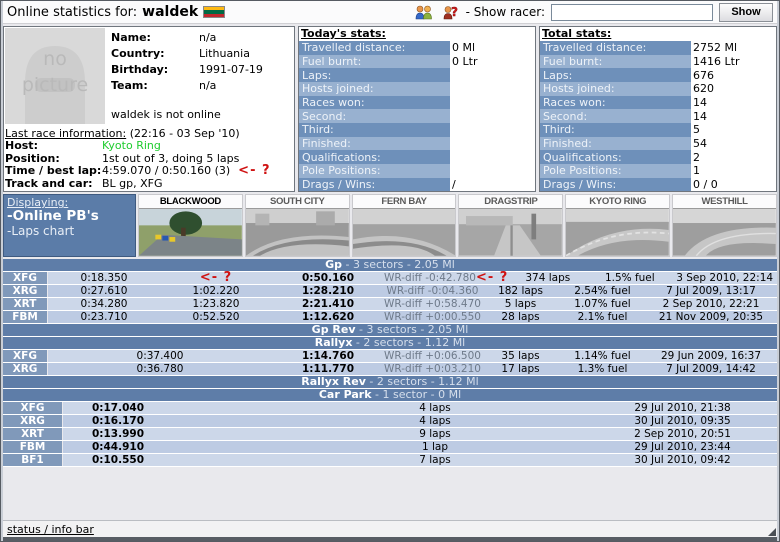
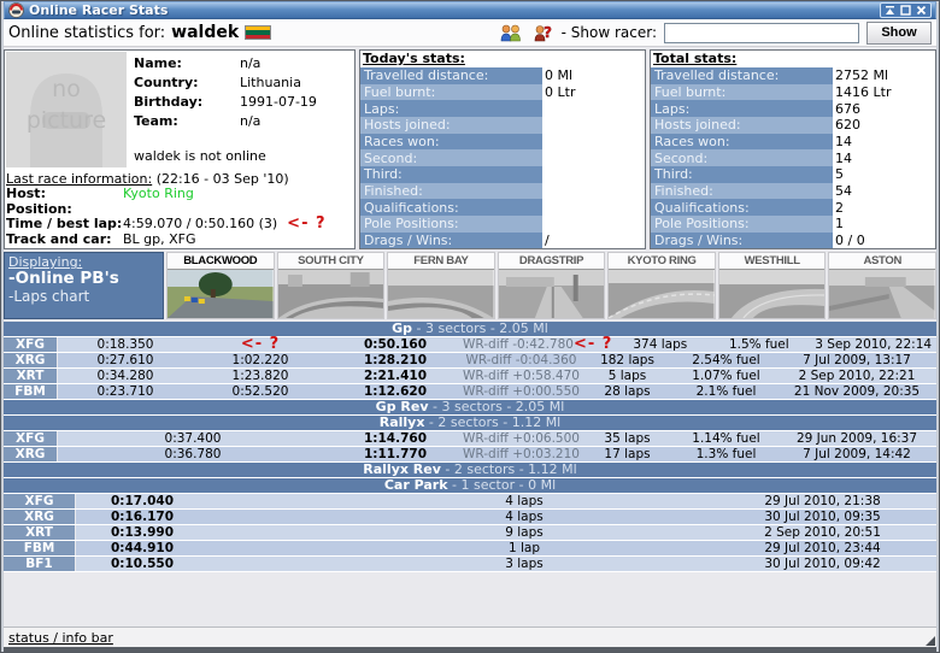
+ Online Racer Stats
  Online statistics for:
  waldek
  ?
  - Show racer:
  Show
  picture
  Name:
  n/a
  Country:
  Lithuania
  Birthday:
  1991-07-19
  Team:
  n/a
  waldek is not online
  Last race information: (22:16 - 03 Sep '10)
  Host:
  Kyoto Ring
  Position:
- 1st out of 3, doing 5 laps
  Time / best lap:
  4:59.070 / 0:50.160 (3)
  <- ?
  Track and car:
  BL gp, XFG
  Today's stats:
  Travelled distance:
  0 Ml
  Fuel burnt:
  0 Ltr
  Laps:
  Hosts joined:
  Races won:
  Second:
  Third:
  Finished:
  Qualifications:
  Pole Positions:
  Drags / Wins:
  /
  Total stats:
  Travelled distance:
  2752 Ml
  Fuel burnt:
  1416 Ltr
  Laps:
  676
  Hosts joined:
  620
  Races won:
  14
  Second:
  14
  Third:
  5
  Finished:
  54
  Qualifications:
  2
  Pole Positions:
  1
  Drags / Wins:
  0 / 0
  Displaying:
  -Online PB's
  -Laps chart
  BLACKWOOD
  SOUTH CITY
  FERN BAY
  DRAGSTRIP
  KYOTO RING
  WESTHILL
+ ASTON
  Gp - 3 sectors - 2.05 Ml
  XFG
  0:18.350
  <- ?
  0:50.160
  WR-diff -0:42.780<- ?
  374 laps
  1.5% fuel
  3 Sep 2010, 22:14
  XRG
  0:27.610
  1:02.220
  1:28.210
  WR-diff -0:04.360
  182 laps
  2.54% fuel
  7 Jul 2009, 13:17
  XRT
  0:34.280
  1:23.820
  2:21.410
  WR-diff +0:58.470
  5 laps
  1.07% fuel
  2 Sep 2010, 22:21
  FBM
  0:23.710
  0:52.520
  1:12.620
  WR-diff +0:00.550
  28 laps
  2.1% fuel
  21 Nov 2009, 20:35
  Gp Rev - 3 sectors - 2.05 Ml
  Rallyx - 2 sectors - 1.12 Ml
  XFG
  0:37.400
  1:14.760
  WR-diff +0:06.500
  35 laps
  1.14% fuel
  29 Jun 2009, 16:37
  XRG
  0:36.780
  1:11.770
  WR-diff +0:03.210
  17 laps
  1.3% fuel
  7 Jul 2009, 14:42
  Rallyx Rev - 2 sectors - 1.12 Ml
  Car Park - 1 sector - 0 Ml
  XFG
  0:17.040
  4 laps
  29 Jul 2010, 21:38
  XRG
  0:16.170
  4 laps
  30 Jul 2010, 09:35
  XRT
  0:13.990
  9 laps
  2 Sep 2010, 20:51
  FBM
  0:44.910
  1 lap
  29 Jul 2010, 23:44
  BF1
  0:10.550
- 7 laps
+ 3 laps
  30 Jul 2010, 09:42
  status / info bar
